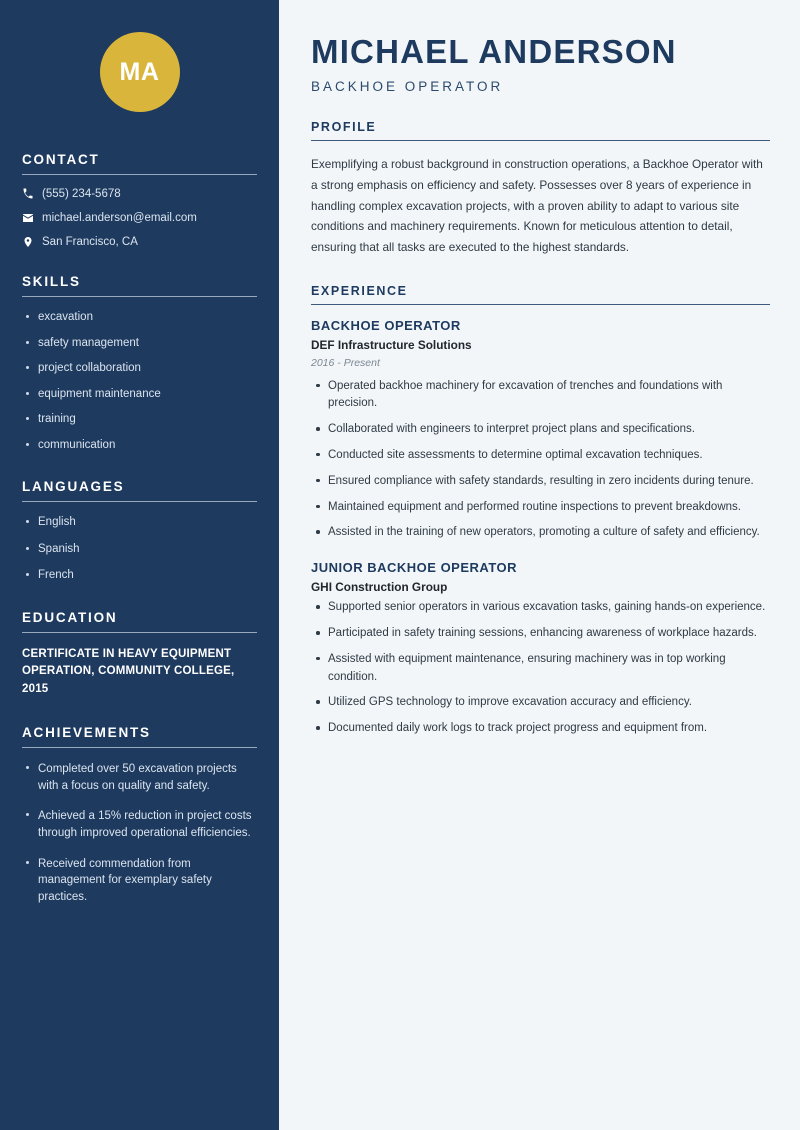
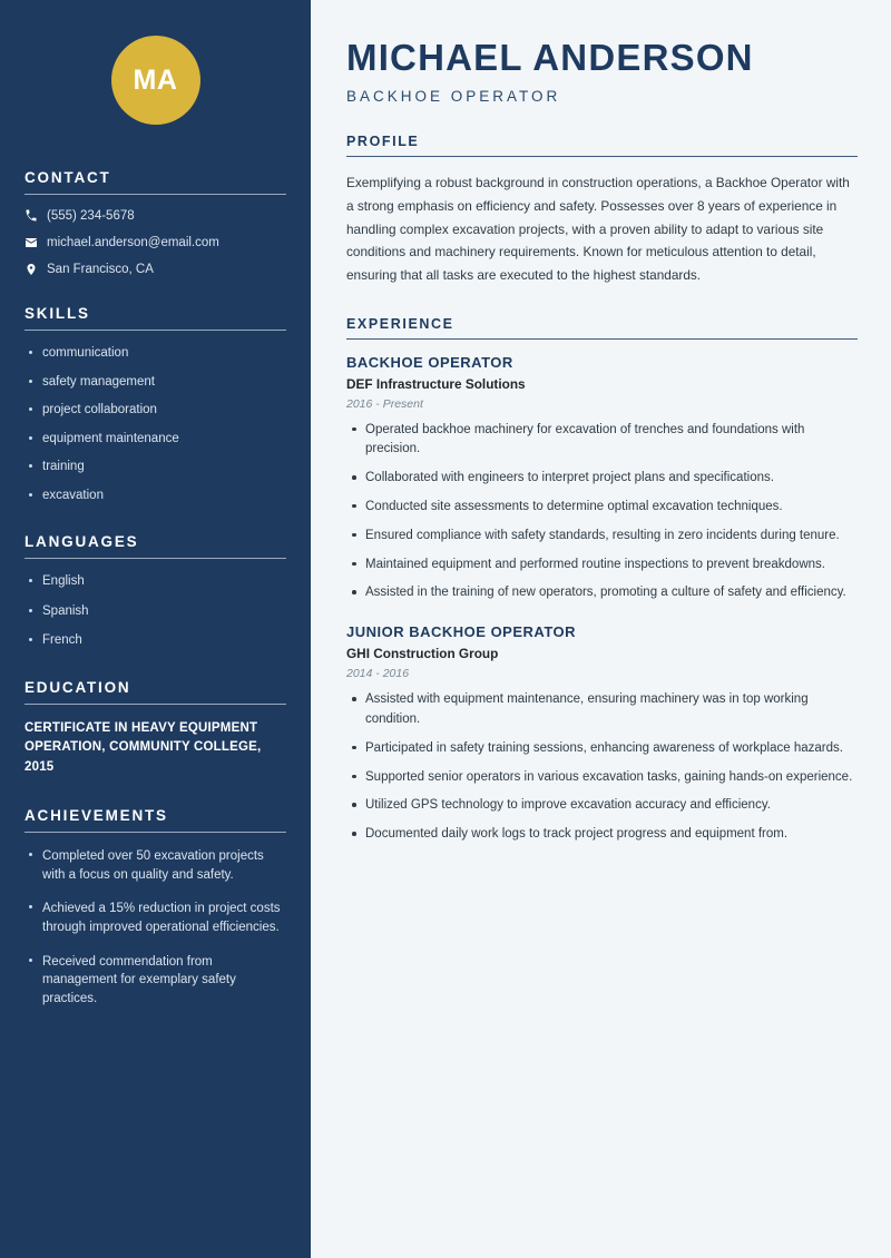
  MA
  CONTACT
  (555) 234-5678
  michael.anderson@email.com
  San Francisco, CA
  SKILLS
- excavation
+ communication
  safety management
  project collaboration
  equipment maintenance
  training
- communication
+ excavation
  LANGUAGES
  English
  Spanish
  French
  EDUCATION
  CERTIFICATE IN HEAVY EQUIPMENT OPERATION, COMMUNITY COLLEGE, 2015
  ACHIEVEMENTS
  Completed over 50 excavation projects with a focus on quality and safety.
  Achieved a 15% reduction in project costs through improved operational efficiencies.
  Received commendation from management for exemplary safety practices.
  MICHAEL ANDERSON
  BACKHOE OPERATOR
  PROFILE
  Exemplifying a robust background in construction operations, a Backhoe Operator with a strong emphasis on efficiency and safety. Possesses over 8 years of experience in handling complex excavation projects, with a proven ability to adapt to various site conditions and machinery requirements. Known for meticulous attention to detail, ensuring that all tasks are executed to the highest standards.
  EXPERIENCE
  BACKHOE OPERATOR
  DEF Infrastructure Solutions
  2016 - Present
  Operated backhoe machinery for excavation of trenches and foundations with precision.
  Collaborated with engineers to interpret project plans and specifications.
  Conducted site assessments to determine optimal excavation techniques.
  Ensured compliance with safety standards, resulting in zero incidents during tenure.
  Maintained equipment and performed routine inspections to prevent breakdowns.
  Assisted in the training of new operators, promoting a culture of safety and efficiency.
  JUNIOR BACKHOE OPERATOR
  GHI Construction Group
+ 2014 - 2016
- Supported senior operators in various excavation tasks, gaining hands-on experience.
+ Assisted with equipment maintenance, ensuring machinery was in top working condition.
  Participated in safety training sessions, enhancing awareness of workplace hazards.
- Assisted with equipment maintenance, ensuring machinery was in top working condition.
+ Supported senior operators in various excavation tasks, gaining hands-on experience.
  Utilized GPS technology to improve excavation accuracy and efficiency.
  Documented daily work logs to track project progress and equipment from.
